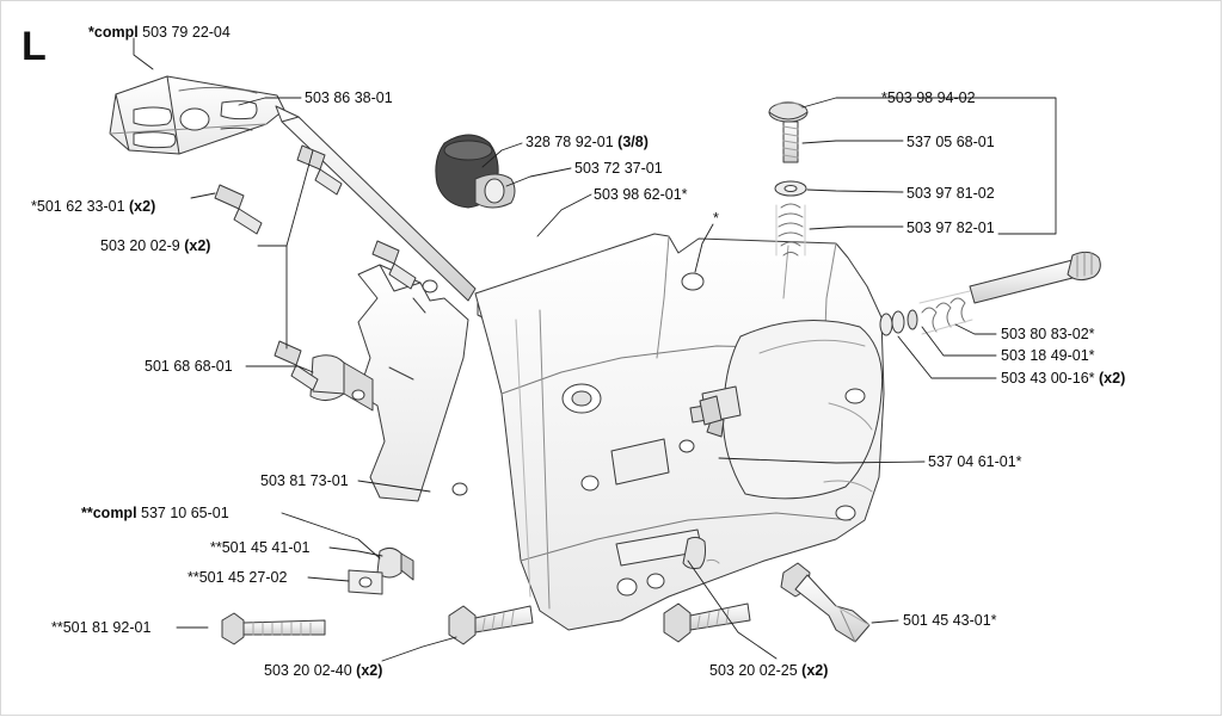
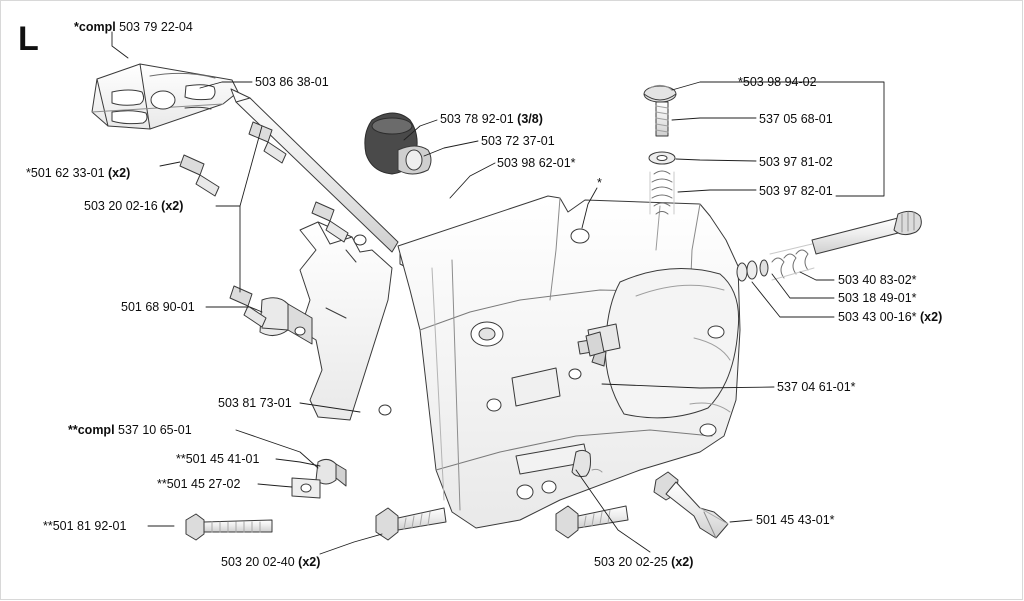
  L
  *compl 503 79 22-04
  503 86 38-01
- 328 78 92-01 (3/8)
+ 503 78 92-01 (3/8)
  503 72 37-01
  503 98 62-01*
  *
  *503 98 94-02
  537 05 68-01
  503 97 81-02
  503 97 82-01
  *501 62 33-01 (x2)
- 503 20 02-9 (x2)
+ 503 20 02-16 (x2)
- 501 68 68-01
+ 501 68 90-01
  503 81 73-01
  **compl 537 10 65-01
  **501 45 41-01
  **501 45 27-02
  **501 81 92-01
  503 20 02-40 (x2)
  503 20 02-25 (x2)
  501 45 43-01*
  537 04 61-01*
- 503 80 83-02*
+ 503 40 83-02*
  503 18 49-01*
  503 43 00-16* (x2)
